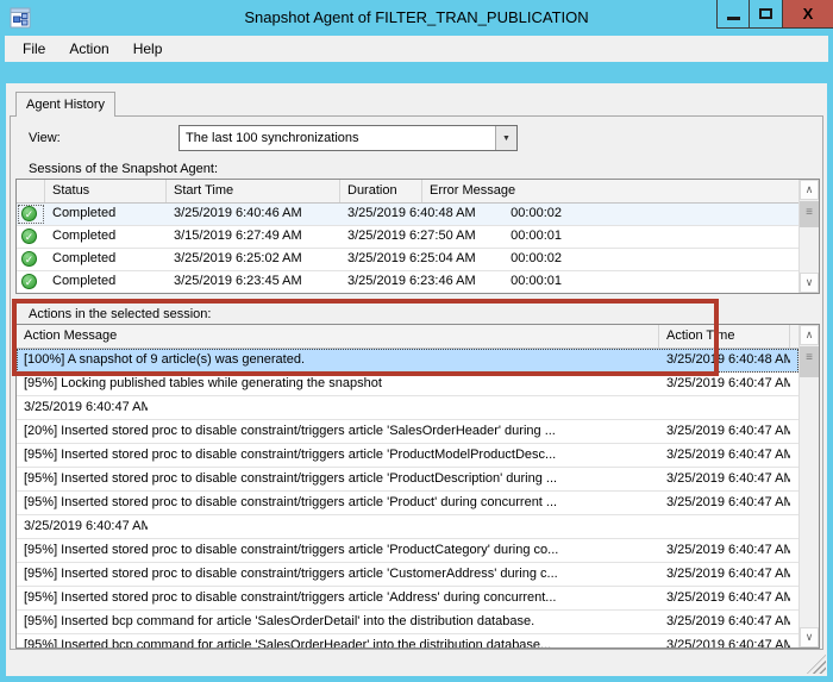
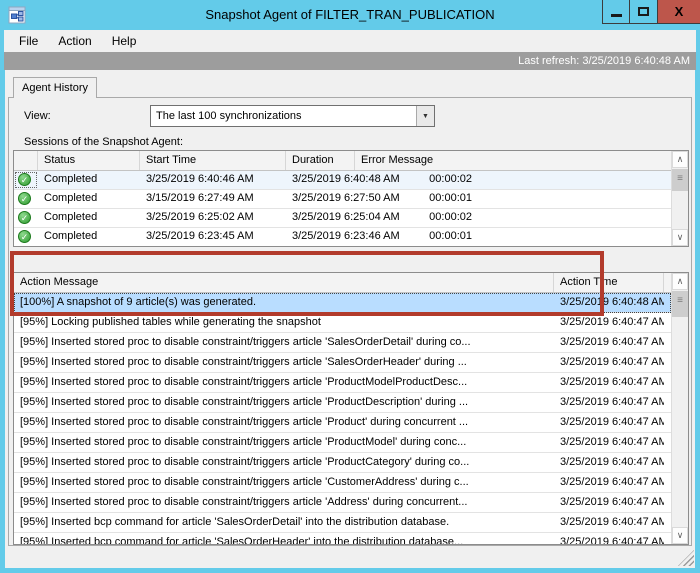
  Snapshot Agent of FILTER_TRAN_PUBLICATION
  X
  File
  Action
  Help
+ Last refresh: 3/25/2019 6:40:48 AM
  Agent History
  View:
  The last 100 synchronizations
  Sessions of the Snapshot Agent:
  Status
  Start Time
  Duration
  Error Message
  ✓
  Completed
  3/25/2019 6:40:46 AM
  3/25/2019 6:40:48 AM
  00:00:02
  ✓
  Completed
  3/15/2019 6:27:49 AM
  3/25/2019 6:27:50 AM
  00:00:01
  ✓
  Completed
  3/25/2019 6:25:02 AM
  3/25/2019 6:25:04 AM
  00:00:02
  ✓
  Completed
  3/25/2019 6:23:45 AM
  3/25/2019 6:23:46 AM
  00:00:01
  ∧
  ≡
  ∨
- Actions in the selected session:
  Action Message
  Action Time
  [100%] A snapshot of 9 article(s) was generated.
  3/25/2019 6:40:48 AM
  [95%] Locking published tables while generating the snapshot
  3/25/2019 6:40:47 AM
+ [95%] Inserted stored proc to disable constraint/triggers article 'SalesOrderDetail' during co...
  3/25/2019 6:40:47 AM
- [20%] Inserted stored proc to disable constraint/triggers article 'SalesOrderHeader' during ...
+ [95%] Inserted stored proc to disable constraint/triggers article 'SalesOrderHeader' during ...
  3/25/2019 6:40:47 AM
  [95%] Inserted stored proc to disable constraint/triggers article 'ProductModelProductDesc...
  3/25/2019 6:40:47 AM
  [95%] Inserted stored proc to disable constraint/triggers article 'ProductDescription' during ...
  3/25/2019 6:40:47 AM
  [95%] Inserted stored proc to disable constraint/triggers article 'Product' during concurrent ...
  3/25/2019 6:40:47 AM
+ [95%] Inserted stored proc to disable constraint/triggers article 'ProductModel' during conc...
  3/25/2019 6:40:47 AM
  [95%] Inserted stored proc to disable constraint/triggers article 'ProductCategory' during co...
  3/25/2019 6:40:47 AM
  [95%] Inserted stored proc to disable constraint/triggers article 'CustomerAddress' during c...
  3/25/2019 6:40:47 AM
  [95%] Inserted stored proc to disable constraint/triggers article 'Address' during concurrent...
  3/25/2019 6:40:47 AM
  [95%] Inserted bcp command for article 'SalesOrderDetail' into the distribution database.
  3/25/2019 6:40:47 AM
  [95%] Inserted bcp command for article 'SalesOrderHeader' into the distribution database...
  3/25/2019 6:40:47 AM
  ∧
  ≡
  ∨
